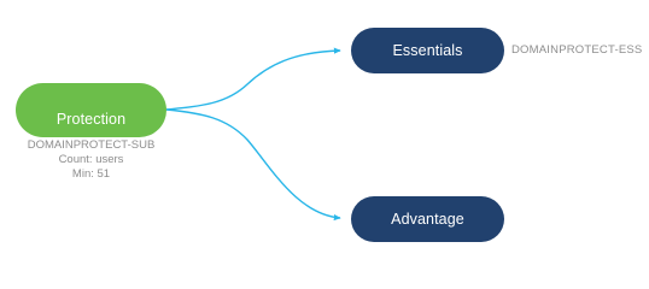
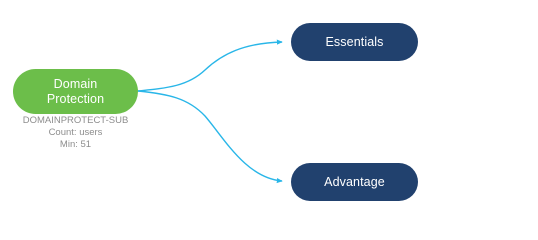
+ Domain
  Protection
  DOMAINPROTECT-SUB
  Count: users
  Min: 51
  Essentials
- DOMAINPROTECT-ESS
  Advantage
